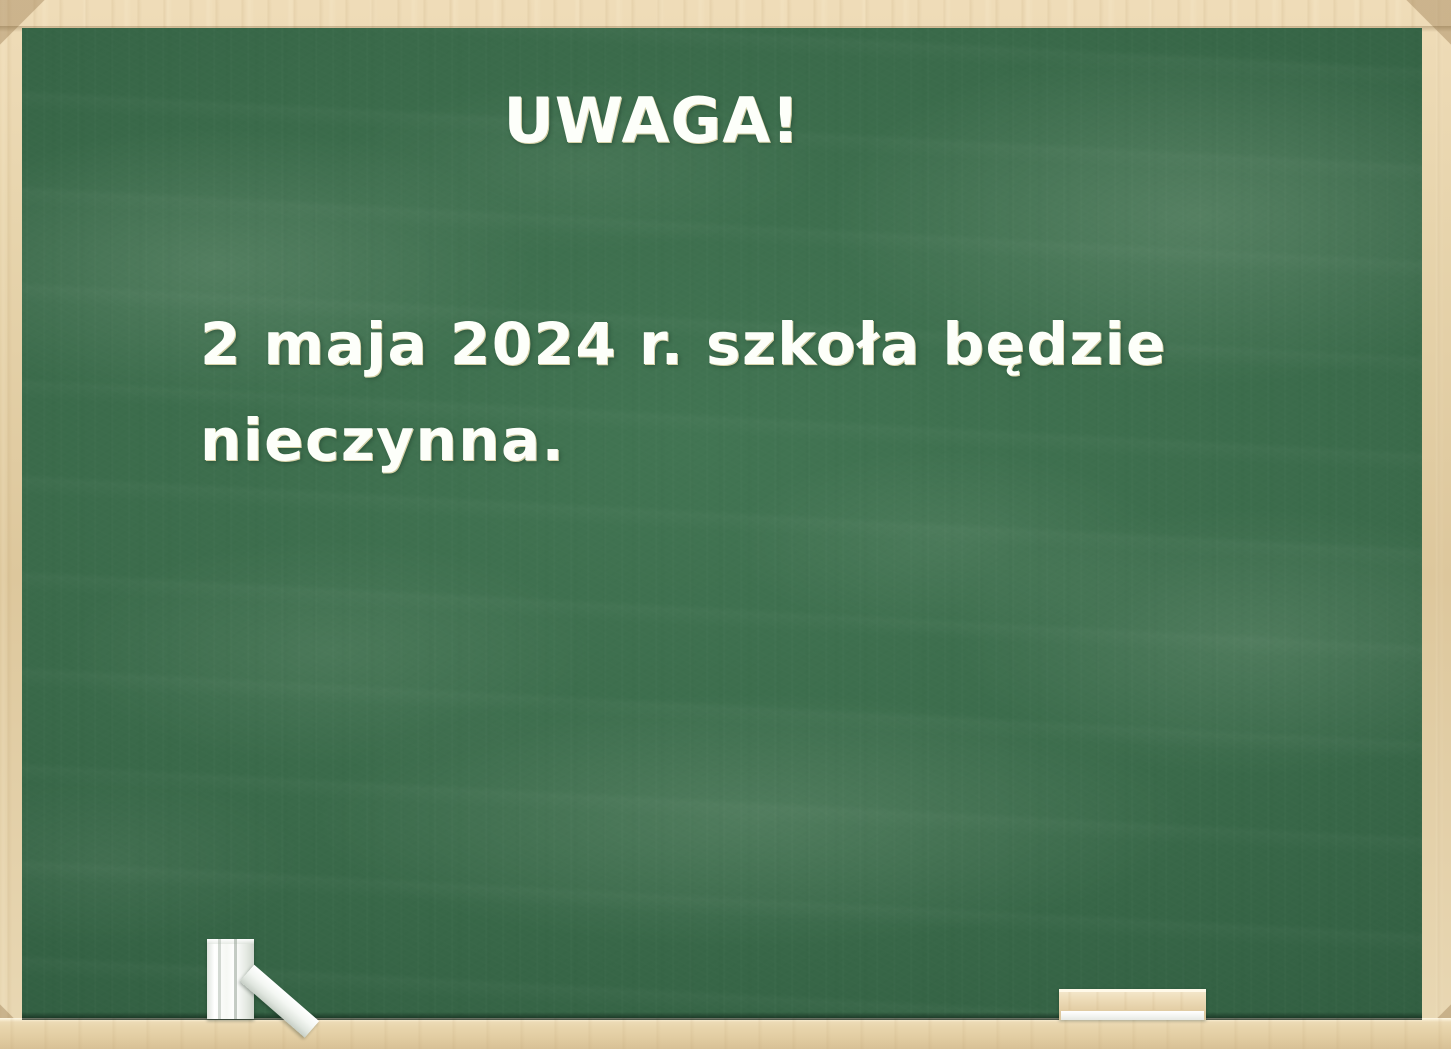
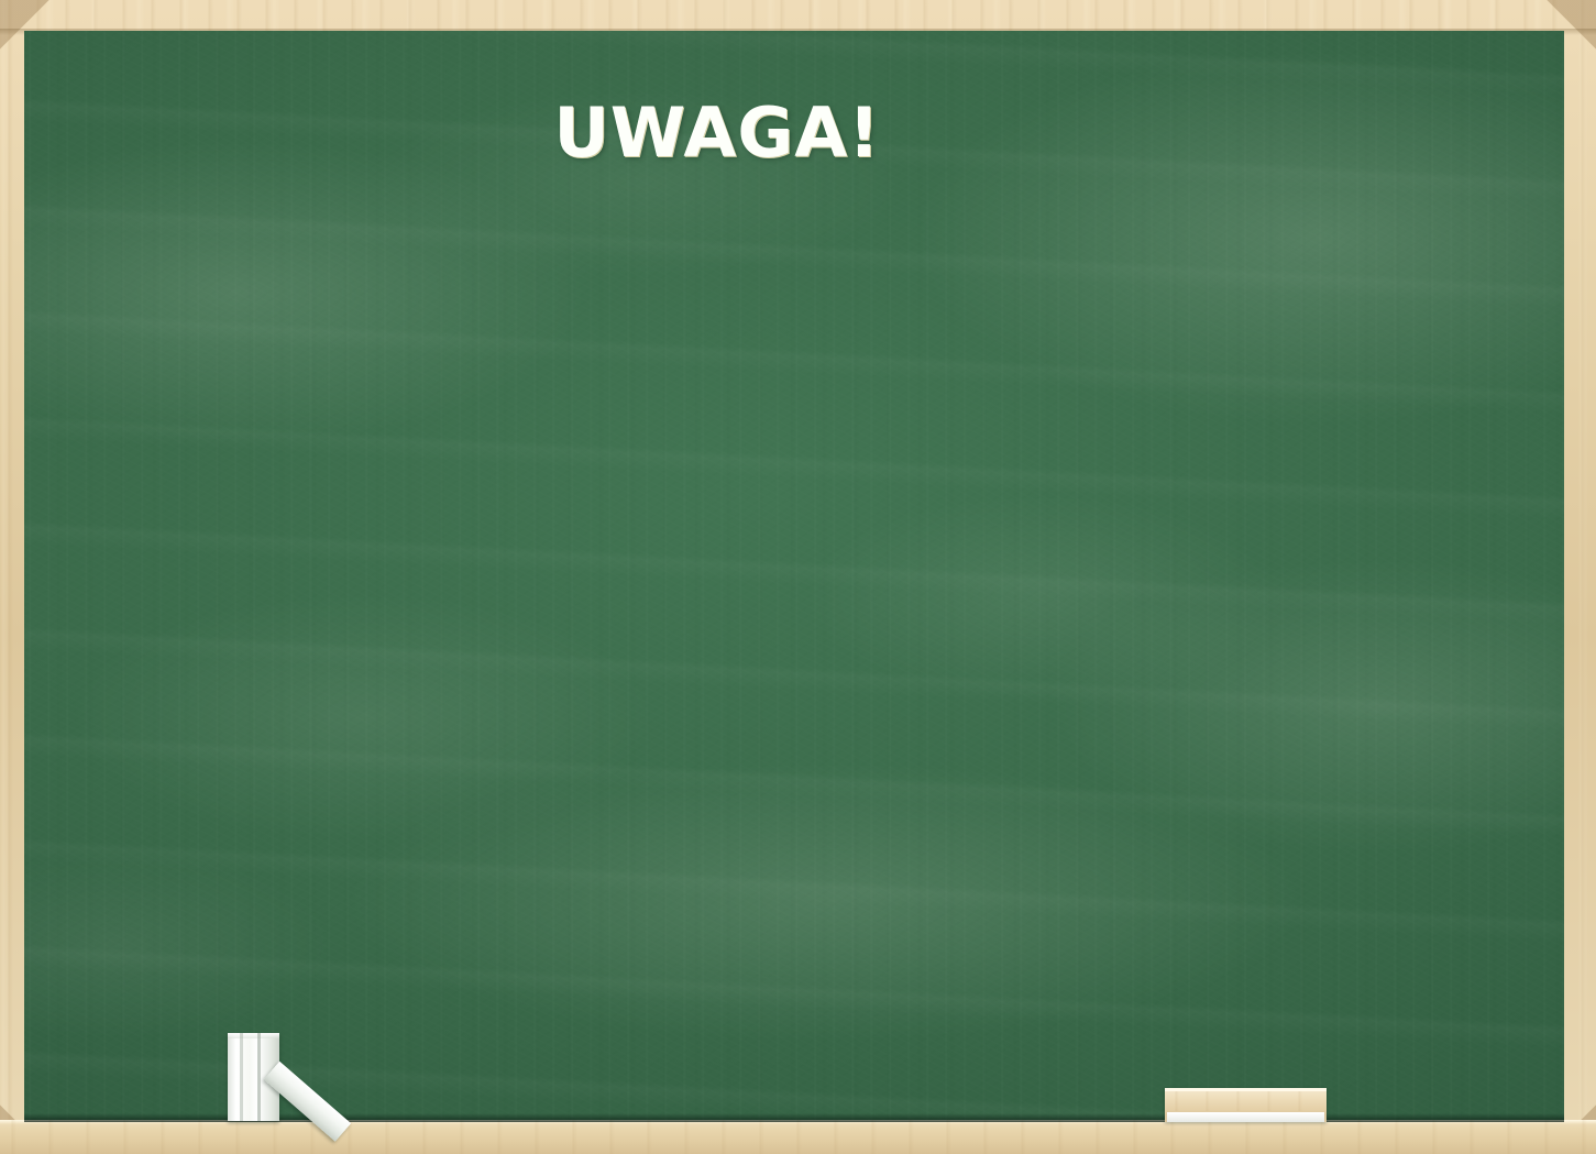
  UWAGA!
- 2 maja 2024 r. szkoła będzie
- nieczynna.
